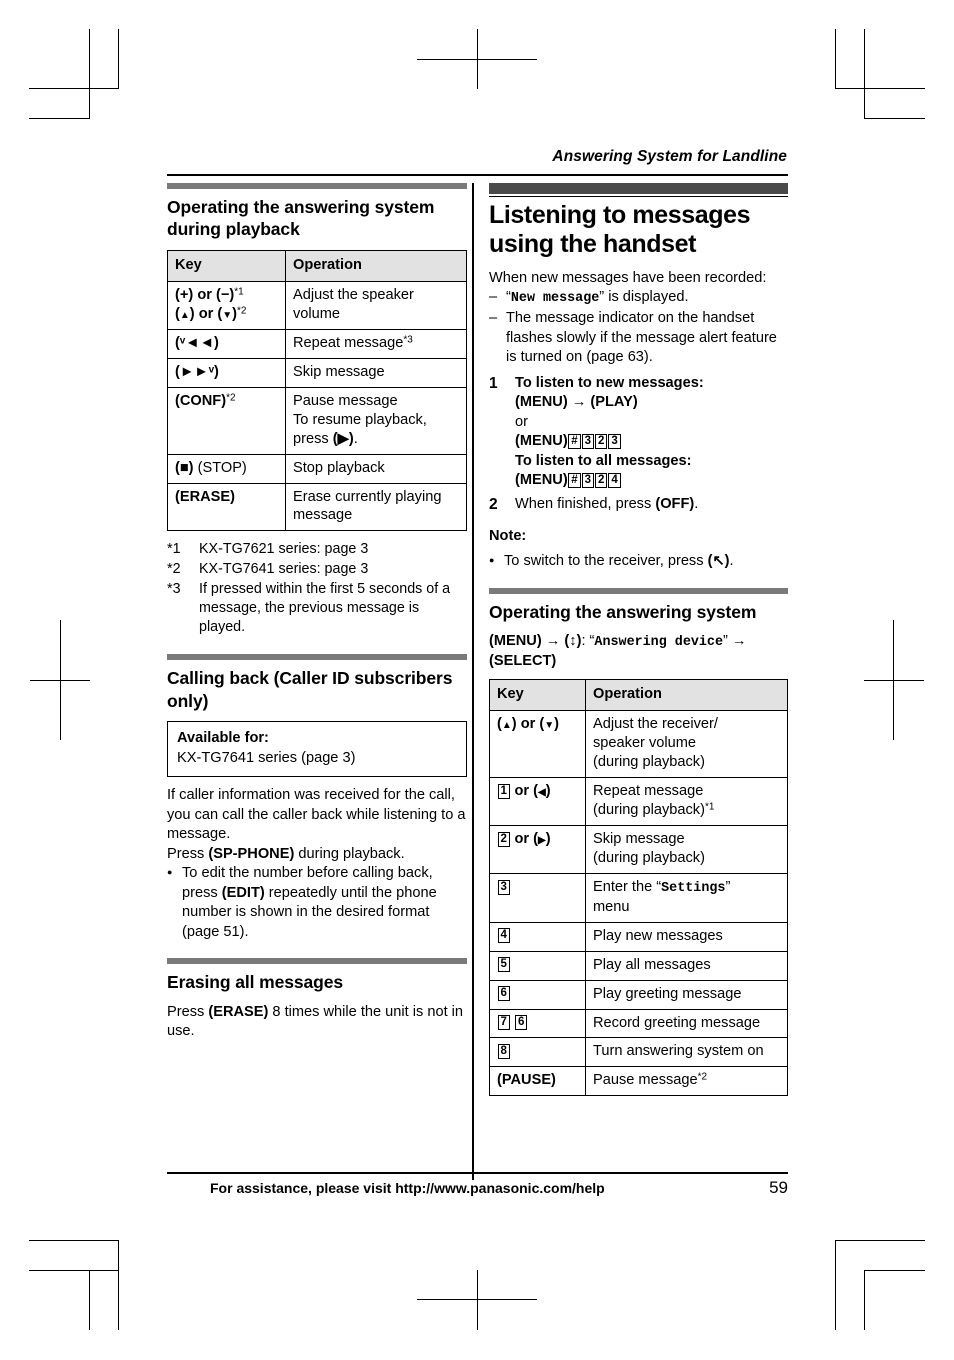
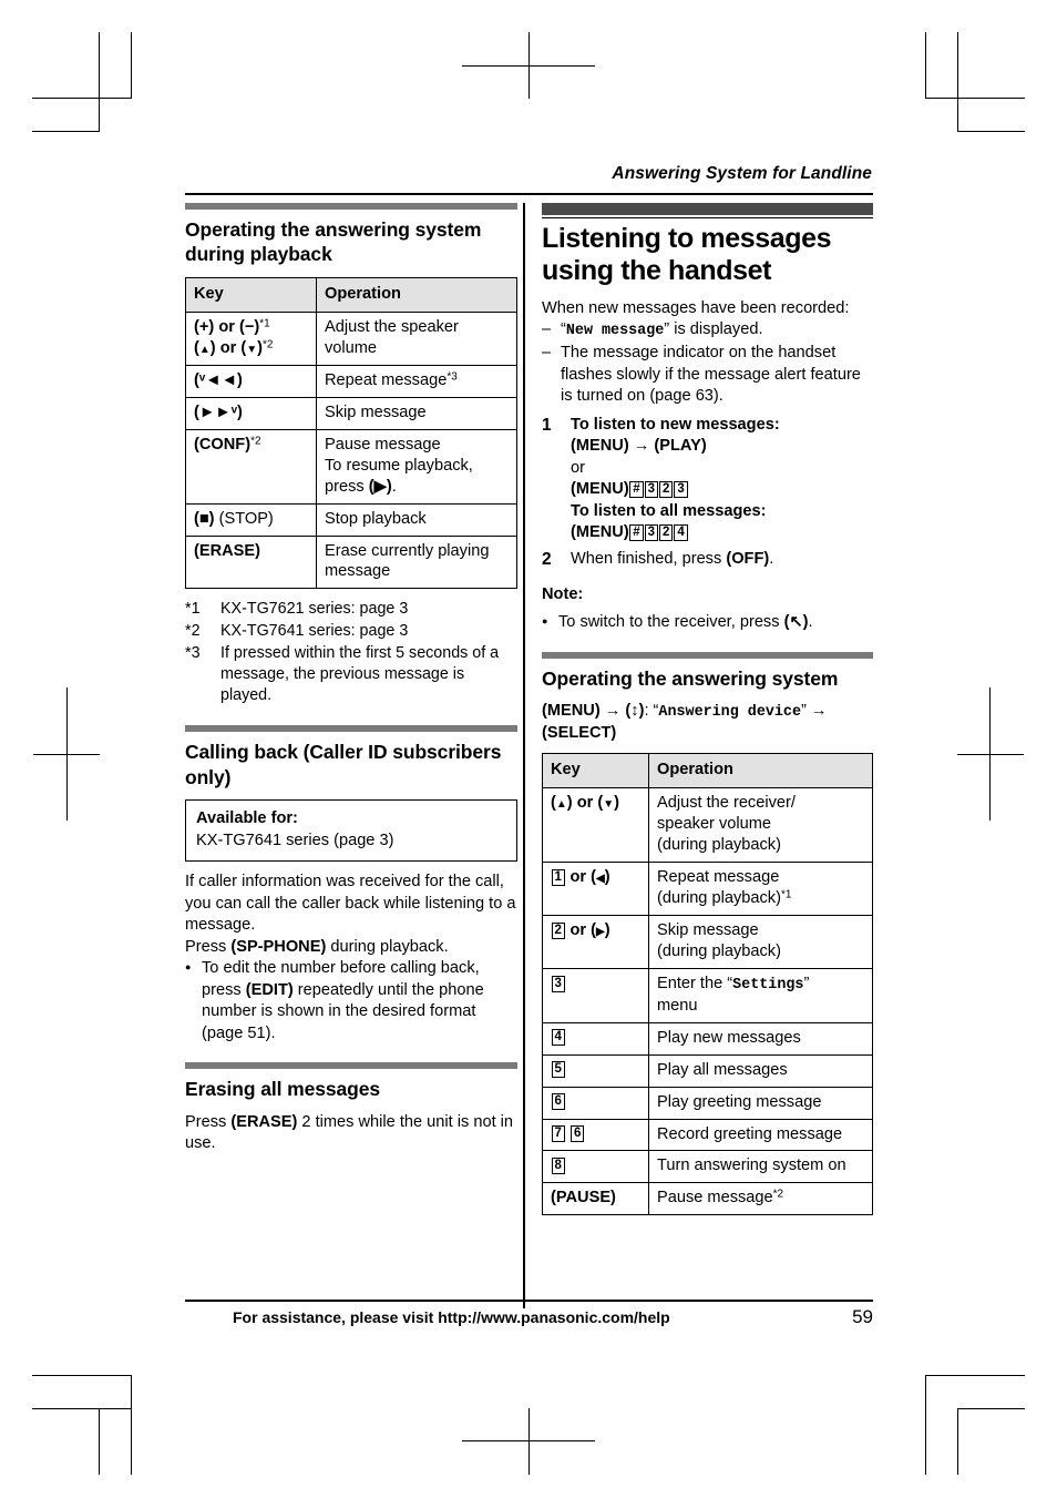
  Answering System for Landline
  Operating the answering system during playback
  Key	Operation
  (+) or (−)*1 (▲) or (▼)*2	Adjust the speaker volume
  (ᵛ◄◄)	Repeat message*3
  (►►ᵛ)	Skip message
  (CONF)*2	Pause message To resume playback, press (▶).
  (■) (STOP)	Stop playback
  (ERASE)	Erase currently playing message
  *1	KX-TG7621 series: page 3
  *2	KX-TG7641 series: page 3
  *3	If pressed within the first 5 seconds of a message, the previous message is played.
  Calling back (Caller ID subscribers only)
  Available for:
  KX-TG7641 series (page 3)
  If caller information was received for the call, you can call the caller back while listening to a message.
  Press (SP-PHONE) during playback.
  To edit the number before calling back, press (EDIT) repeatedly until the phone number is shown in the desired format (page 51).
  Erasing all messages
- Press (ERASE) 8 times while the unit is not in use.
+ Press (ERASE) 2 times while the unit is not in use.
  Listening to messages using the handset
  When new messages have been recorded:
  “New message” is displayed.
  The message indicator on the handset flashes slowly if the message alert feature is turned on (page 63).
  1
  To listen to new messages:
  (MENU) → (PLAY)
  or
  (MENU) # 3 2 3
  To listen to all messages:
  (MENU) # 3 2 4
  2
  When finished, press (OFF).
  Note:
  To switch to the receiver, press (↖).
  Operating the answering system
  (MENU) → (↕): “Answering device” → (SELECT)
  Key	Operation
  (▲) or (▼)	Adjust the receiver/ speaker volume (during playback)
  1 or (◀)	Repeat message (during playback)*1
  2 or (▶)	Skip message (during playback)
  3	Enter the “Settings” menu
  4	Play new messages
  5	Play all messages
  6	Play greeting message
  7 6	Record greeting message
  8	Turn answering system on
  (PAUSE)	Pause message*2
  For assistance, please visit http://www.panasonic.com/help
  59
